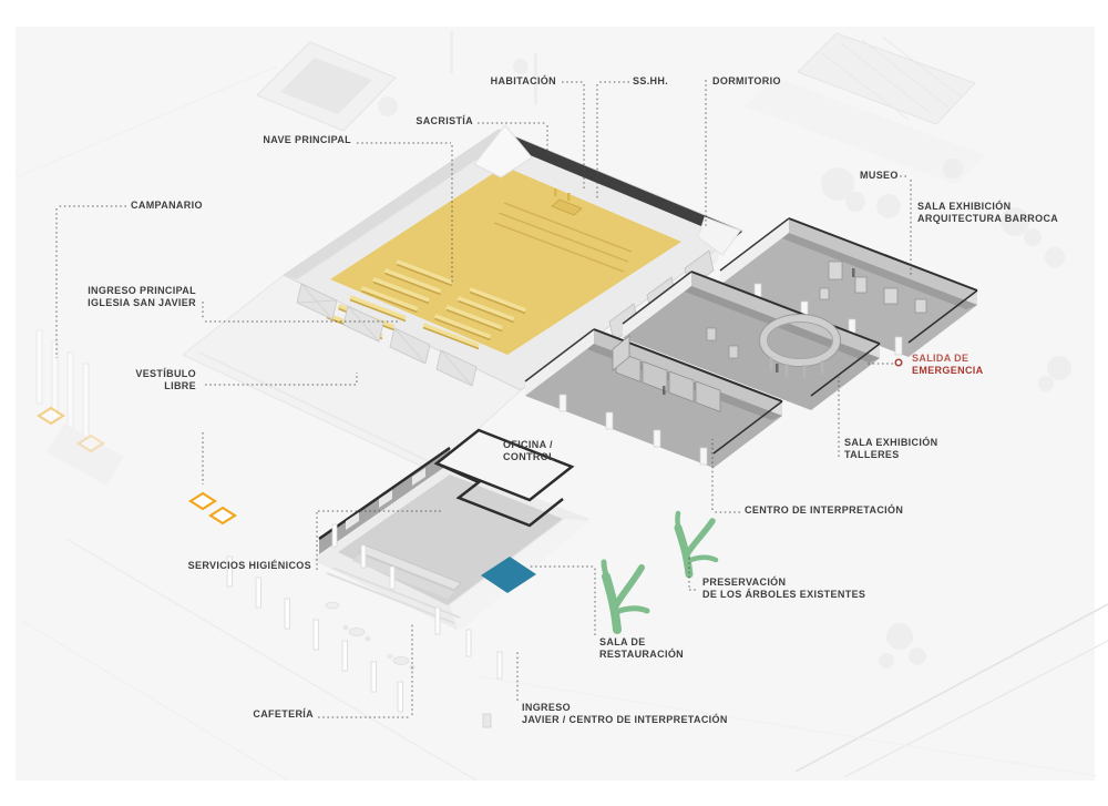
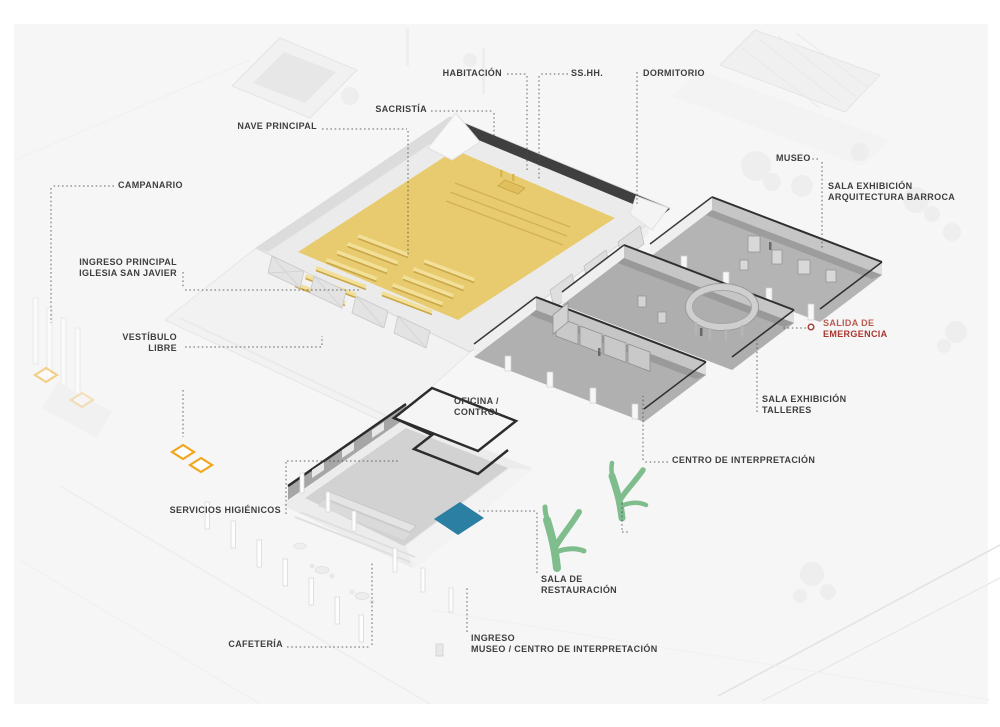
  HABITACIÓN
  SS.HH.
  DORMITORIO
  SACRISTÍA
  NAVE PRINCIPAL
  CAMPANARIO
  INGRESO PRINCIPAL
  IGLESIA SAN JAVIER
  VESTÍBULO
  LIBRE
  SERVICIOS HIGIÉNICOS
  OFICINA /
  CONTROL
  MUSEO
  SALA EXHIBICIÓN
  ARQUITECTURA BARROCA
  SALIDA DE
  EMERGENCIA
  SALA EXHIBICIÓN
  TALLERES
  CENTRO DE INTERPRETACIÓN
- PRESERVACIÓN
- DE LOS ÁRBOLES EXISTENTES
  SALA DE
  RESTAURACIÓN
  CAFETERÍA
  INGRESO
- JAVIER / CENTRO DE INTERPRETACIÓN
+ MUSEO / CENTRO DE INTERPRETACIÓN
